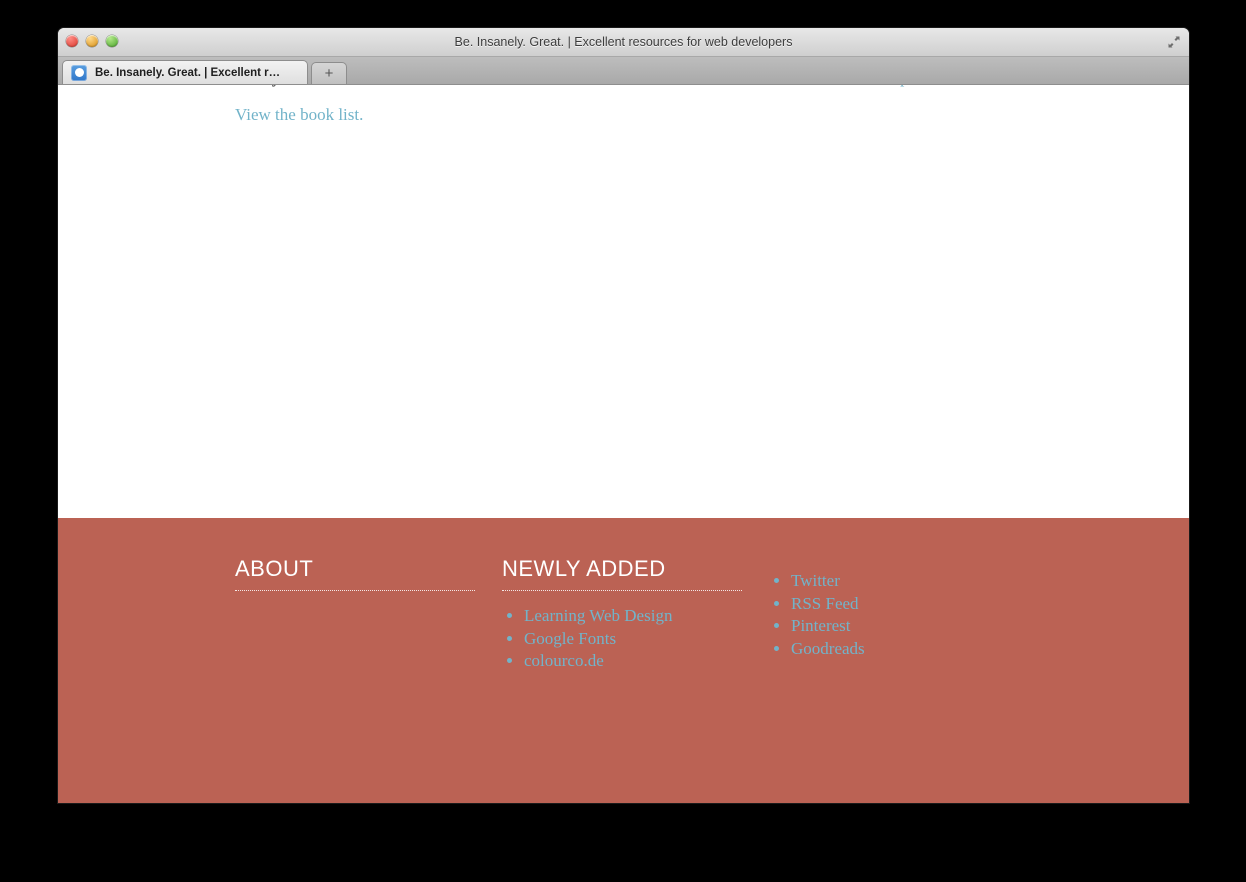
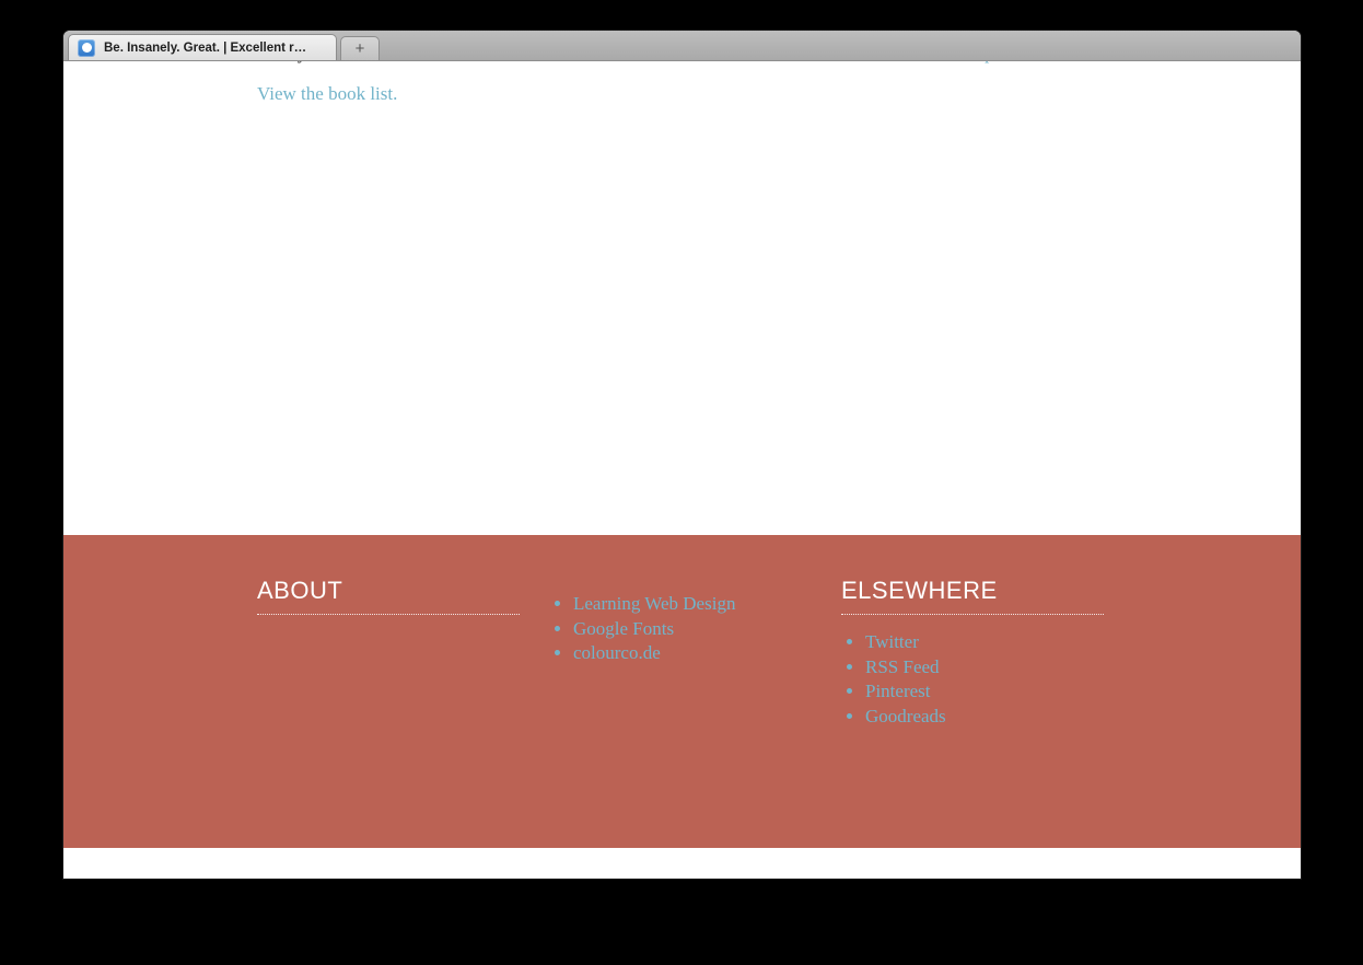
- Be. Insanely. Great. | Excellent resources for web developers
  Be. Insanely. Great. | Excellent r…
  +
  View the book list.
  ABOUT
- NEWLY ADDED
  Learning Web Design
  Google Fonts
  colourco.de
+ ELSEWHERE
  Twitter
  RSS Feed
  Pinterest
  Goodreads
